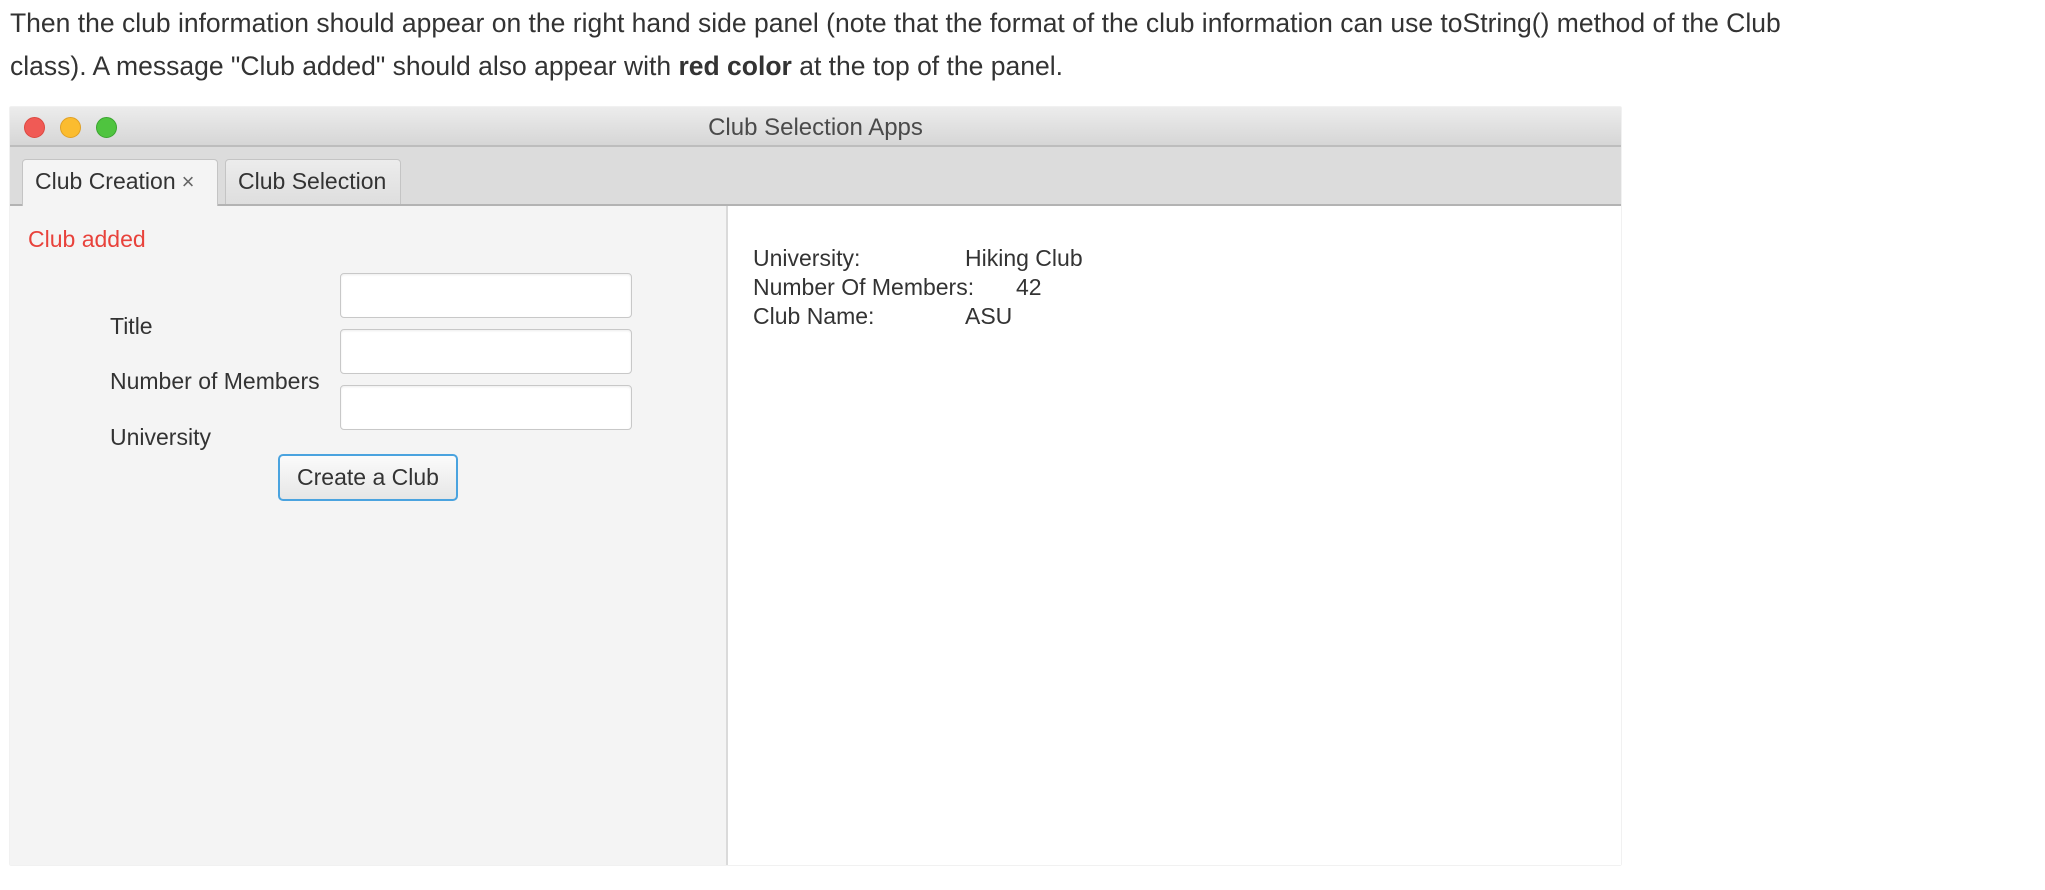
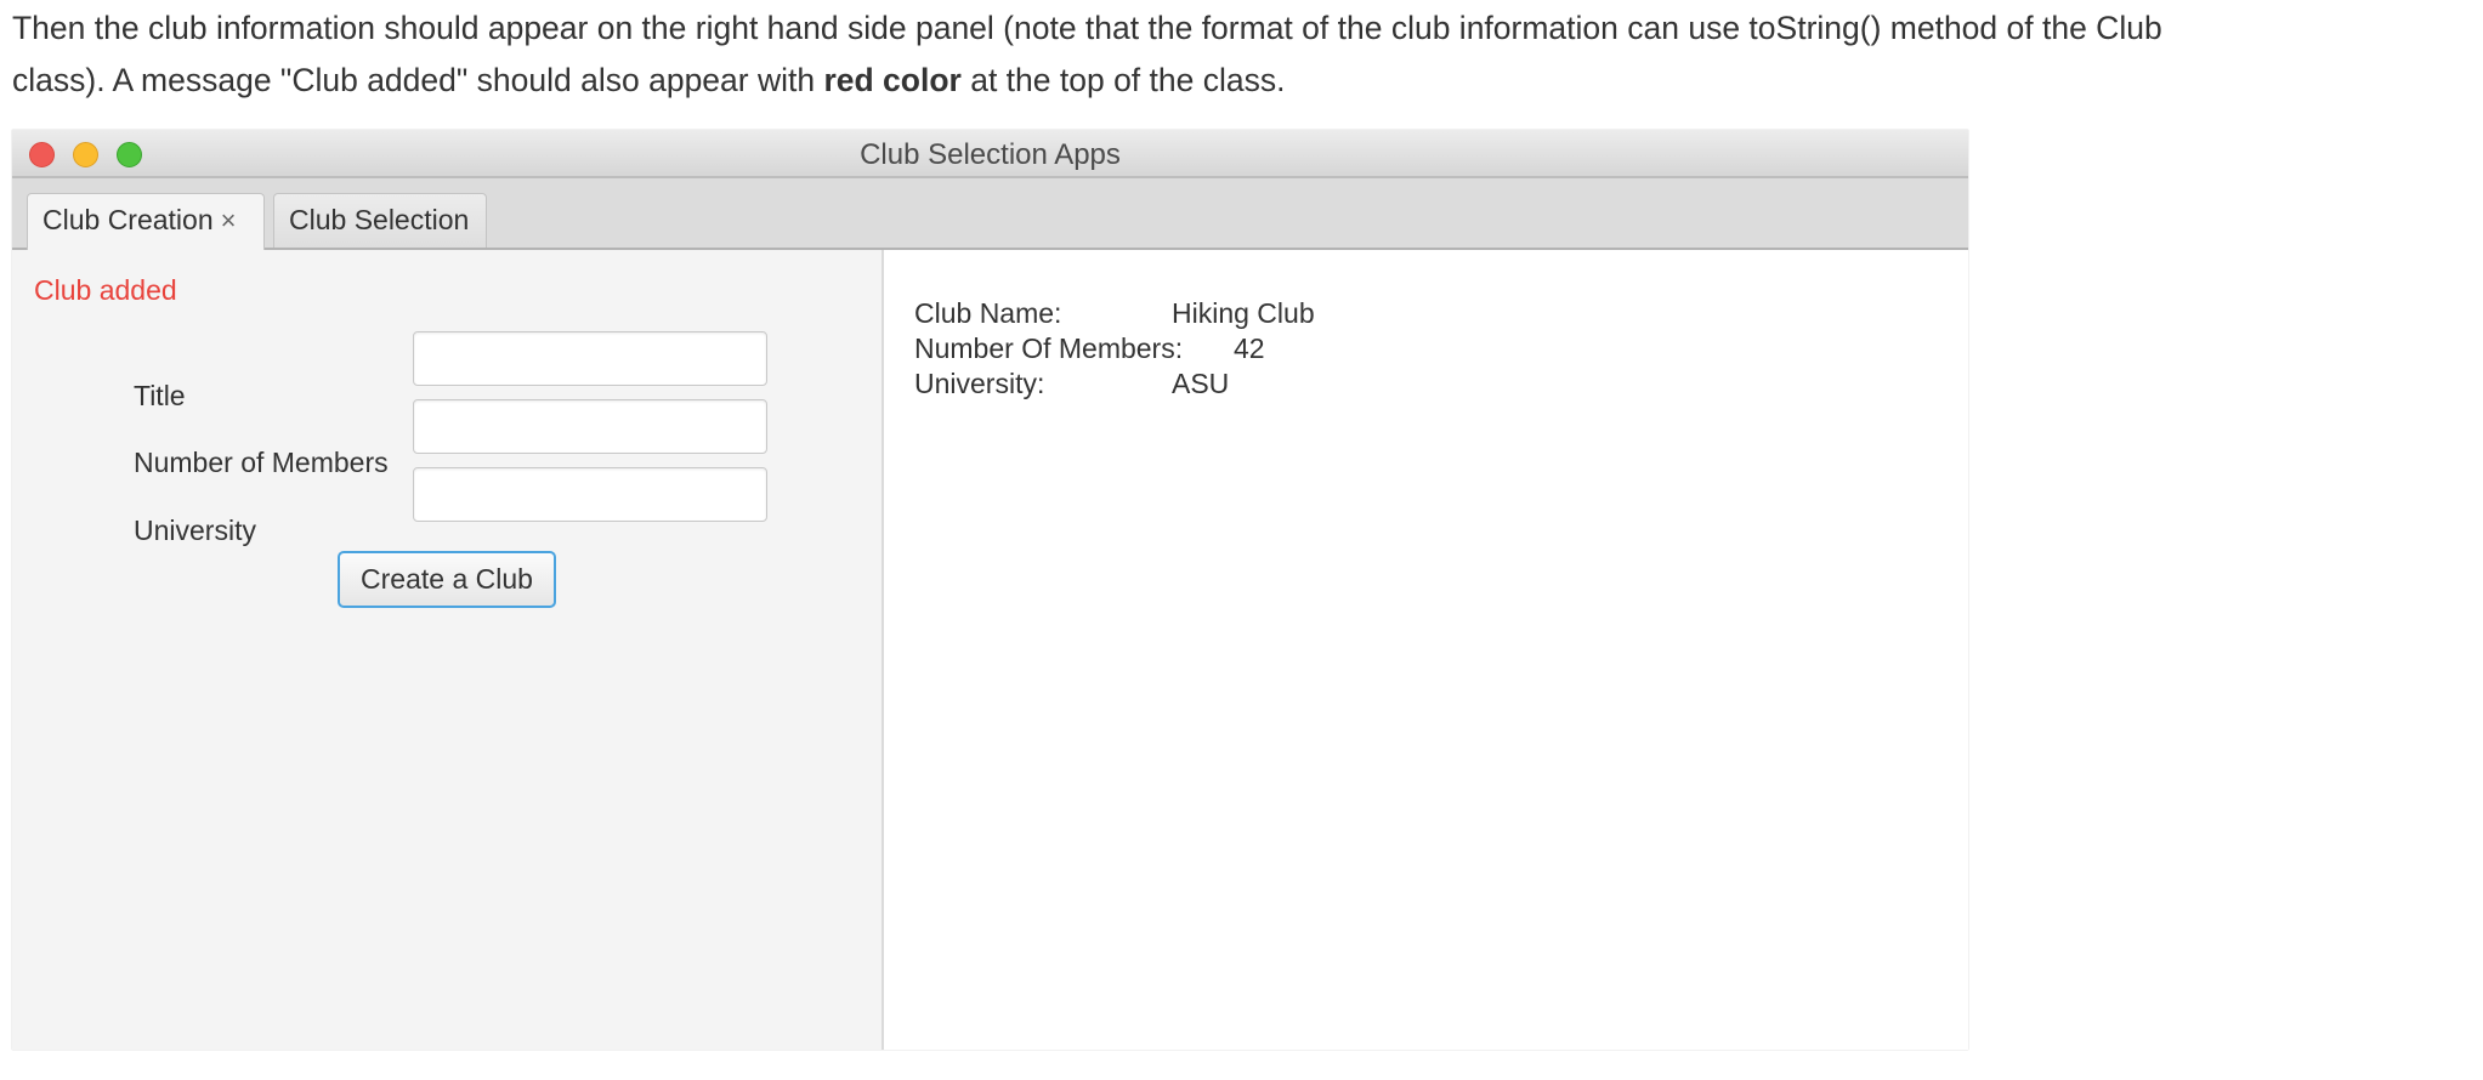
  Then the club information should appear on the right hand side panel (note that the format of the club information can use toString() method of the Club
- class). A message "Club added" should also appear with red color at the top of the panel.
+ class). A message "Club added" should also appear with red color at the top of the class.
  Club Selection Apps
  Club Creation ×
  Club Selection
  Club added
  Title
  Number of Members
  University
  Create a Club
- University:
+ Club Name:
  Hiking Club
  Number Of Members:
  42
- Club Name:
+ University:
  ASU
